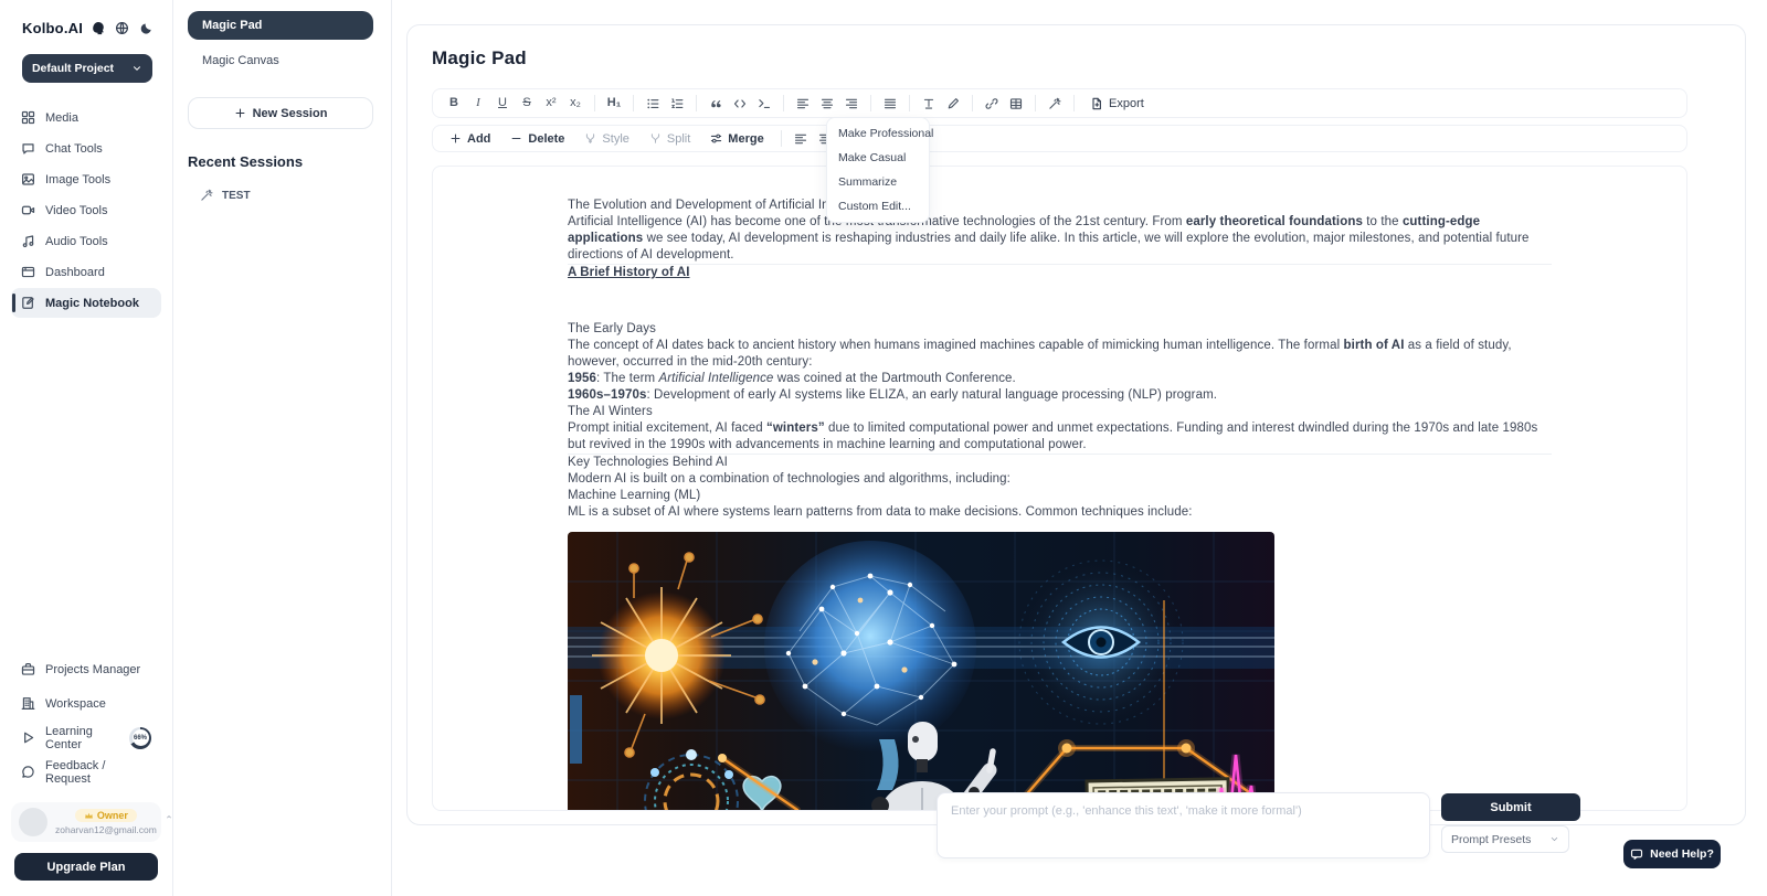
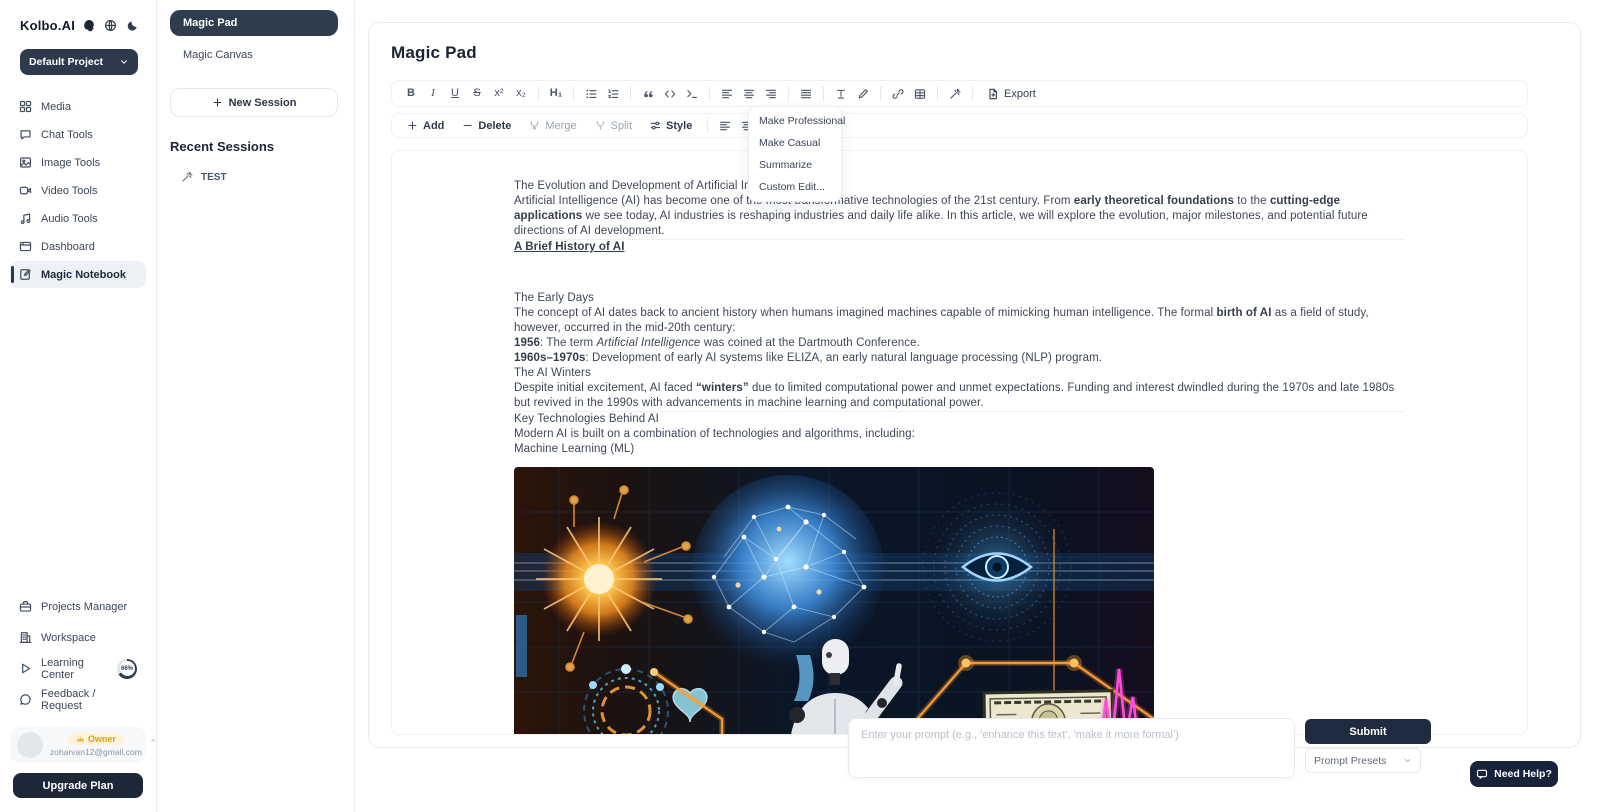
  Kolbo.AI
  Default Project
  Media
  Chat Tools
  Image Tools
  Video Tools
  Audio Tools
  Dashboard
  Magic Notebook
  Projects Manager
  Workspace
  Learning Center
  Feedback / Request
  Owner
  zoharvan12@gmail.com
  Upgrade Plan
  Magic Pad
  Magic Canvas
  New Session
  Recent Sessions
  TEST
  Magic Pad
  B
  I
  U
  S
  x²
  x₂
  H₁
  Export
  Add
  Delete
- Style
+ Merge
  Split
- Merge
+ Style
  The Evolution and Development of Artificial I
- Artificial Intelligence (AI) has become one of tmative technologies of the 21st century. From early theoretical foundations to the cutting-edge applications we see today, AI development is reshaping industries and daily life alike. In this article, we will explore the evolution, major milestones, and potential future directions of AI development.
+ Artificial Intelligence (AI) has become one of tmative technologies of the 21st century. From early theoretical foundations to the cutting-edge applications we see today, AI industries is reshaping industries and daily life alike. In this article, we will explore the evolution, major milestones, and potential future directions of AI development.
  A Brief History of AI
  The Early Days
  The concept of AI dates back to ancient history when humans imagined machines capable of mimicking human intelligence. The formal birth of AI as a field of study, however, occurred in the mid-20th century:
  1956: The term Artificial Intelligence was coined at the Dartmouth Conference.
  1960s–1970s: Development of early AI systems like ELIZA, an early natural language processing (NLP) program.
  The AI Winters
- Prompt initial excitement, AI faced “winters” due to limited computational power and unmet expectations. Funding and interest dwindled during the 1970s and late 1980s but revived in the 1990s with advancements in machine learning and computational power.
+ Despite initial excitement, AI faced “winters” due to limited computational power and unmet expectations. Funding and interest dwindled during the 1970s and late 1980s but revived in the 1990s with advancements in machine learning and computational power.
  Key Technologies Behind AI
  Modern AI is built on a combination of technologies and algorithms, including:
  Machine Learning (ML)
- ML is a subset of AI where systems learn patterns from data to make decisions. Common techniques include:
  Make Professional
  Make Casual
  Summarize
  Custom Edit...
  Enter your prompt (e.g., 'enhance this text', 'make it more formal')
  Submit
  Prompt Presets
  Need Help?
